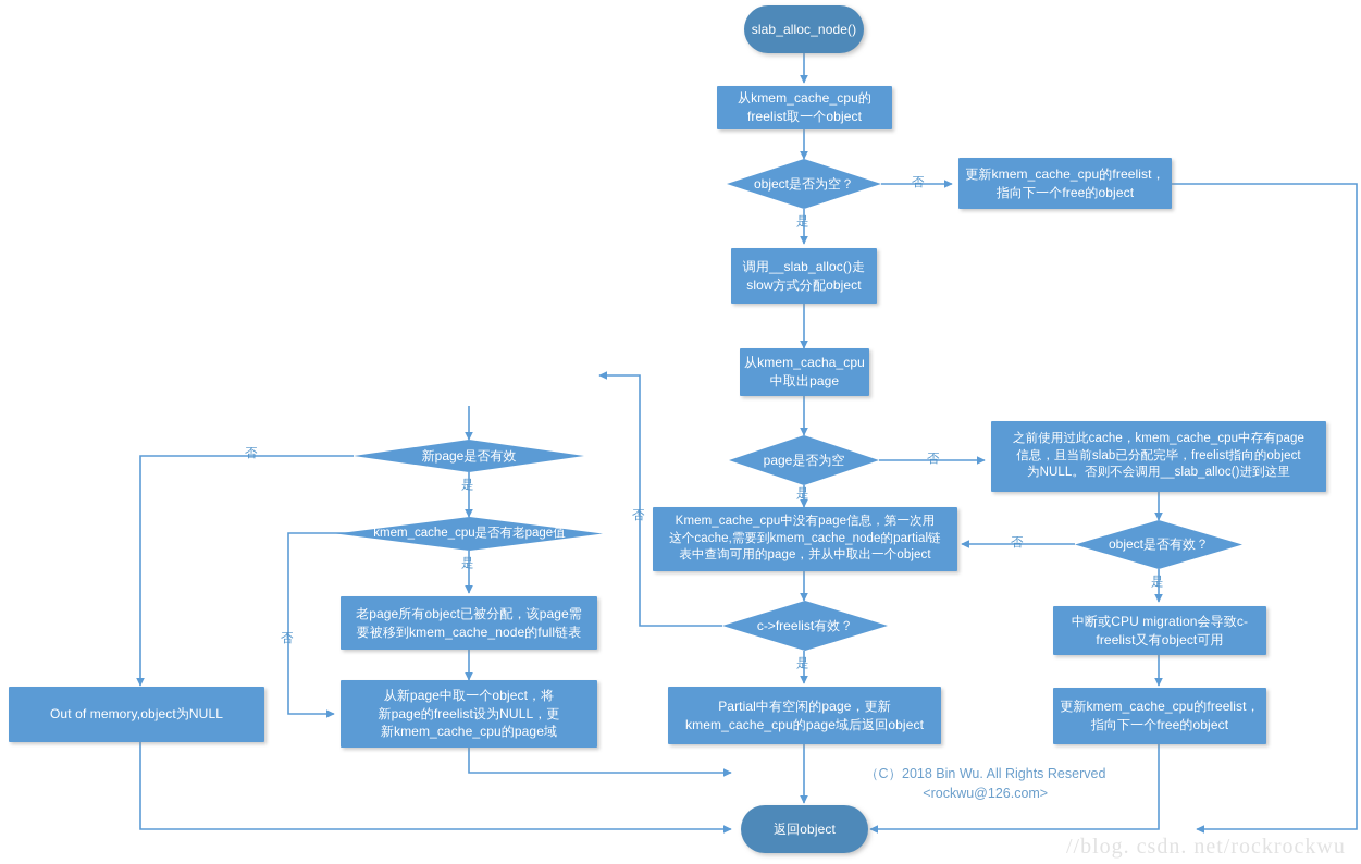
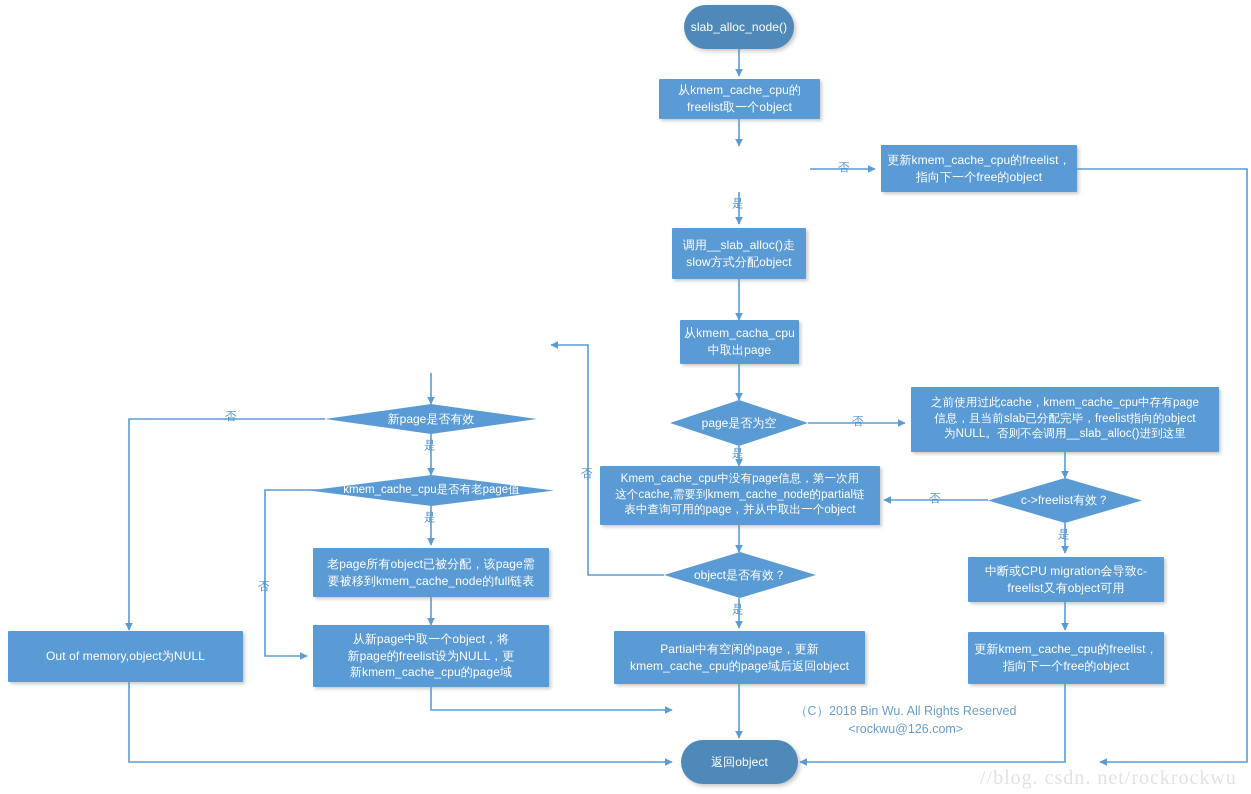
  slab_alloc_node()
  从kmem_cache_cpu的
  freelist取一个object
- object是否为空？
  更新kmem_cache_cpu的freelist，
  指向下一个free的object
  调用__slab_alloc()走
  slow方式分配object
  从kmem_cacha_cpu
  中取出page
  之前使用过此cache，kmem_cache_cpu中存有page
  信息，且当前slab已分配完毕，freelist指向的object
  为NULL。否则不会调用__slab_alloc()进到这里
  新page是否有效
  page是否为空
- object是否有效？
+ c->freelist有效？
  kmem_cache_cpu是否有老page值
  Kmem_cache_cpu中没有page信息，第一次用
  这个cache,需要到kmem_cache_node的partial链
  表中查询可用的page，并从中取出一个object
  老page所有object已被分配，该page需
  要被移到kmem_cache_node的full链表
- c->freelist有效？
+ object是否有效？
  中断或CPU migration会导致c-
  freelist又有object可用
  Out of memory,object为NULL
  从新page中取一个object，将
  新page的freelist设为NULL，更
  新kmem_cache_cpu的page域
  Partial中有空闲的page，更新
  kmem_cache_cpu的page域后返回object
  更新kmem_cache_cpu的freelist，
  指向下一个free的object
  返回object
  否
  是
  否
  是
  否
  是
  否
  是
  否
  是
  否
  是
  （C）2018 Bin Wu. All Rights Reserved
  <rockwu@126.com>
  //blog. csdn. net/rockrockwu
